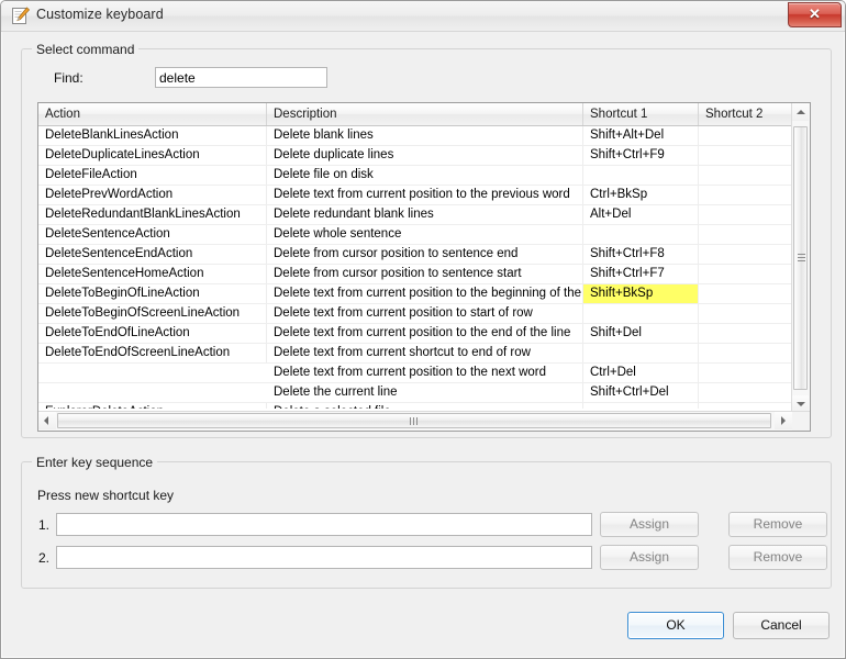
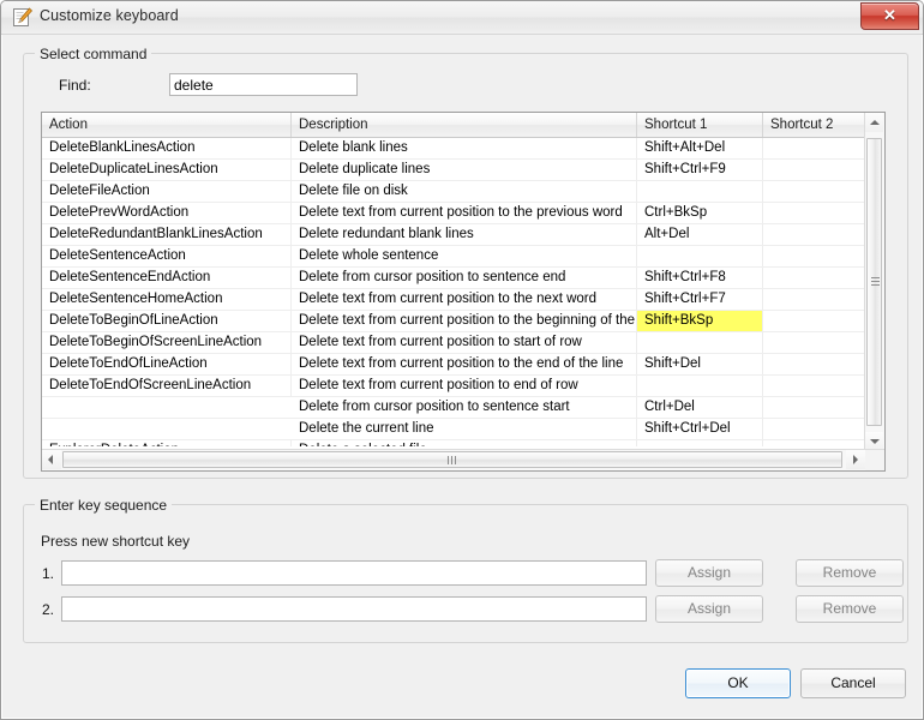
  Customize keyboard
  ✕
  Select command
  Find:
  delete
  Action
  Description
  Shortcut 1
  Shortcut 2
  DeleteBlankLinesAction
  Delete blank lines
  Shift+Alt+Del
  DeleteDuplicateLinesAction
  Delete duplicate lines
  Shift+Ctrl+F9
  DeleteFileAction
  Delete file on disk
  DeletePrevWordAction
  Delete text from current position to the previous word
  Ctrl+BkSp
  DeleteRedundantBlankLinesAction
  Delete redundant blank lines
  Alt+Del
  DeleteSentenceAction
  Delete whole sentence
  DeleteSentenceEndAction
  Delete from cursor position to sentence end
  Shift+Ctrl+F8
  DeleteSentenceHomeAction
- Delete from cursor position to sentence start
+ Delete text from current position to the next word
  Shift+Ctrl+F7
  DeleteToBeginOfLineAction
  Delete text from current position to the beginning of the
  Shift+BkSp
  DeleteToBeginOfScreenLineAction
  Delete text from current position to start of row
  DeleteToEndOfLineAction
  Delete text from current position to the end of the line
  Shift+Del
  DeleteToEndOfScreenLineAction
- Delete text from current shortcut to end of row
+ Delete text from current position to end of row
- Delete text from current position to the next word
+ Delete from cursor position to sentence start
  Ctrl+Del
  Delete the current line
  Shift+Ctrl+Del
  Enter key sequence
  Press new shortcut key
  1.
  Assign
  Remove
  2.
  Assign
  Remove
  OK
  Cancel
